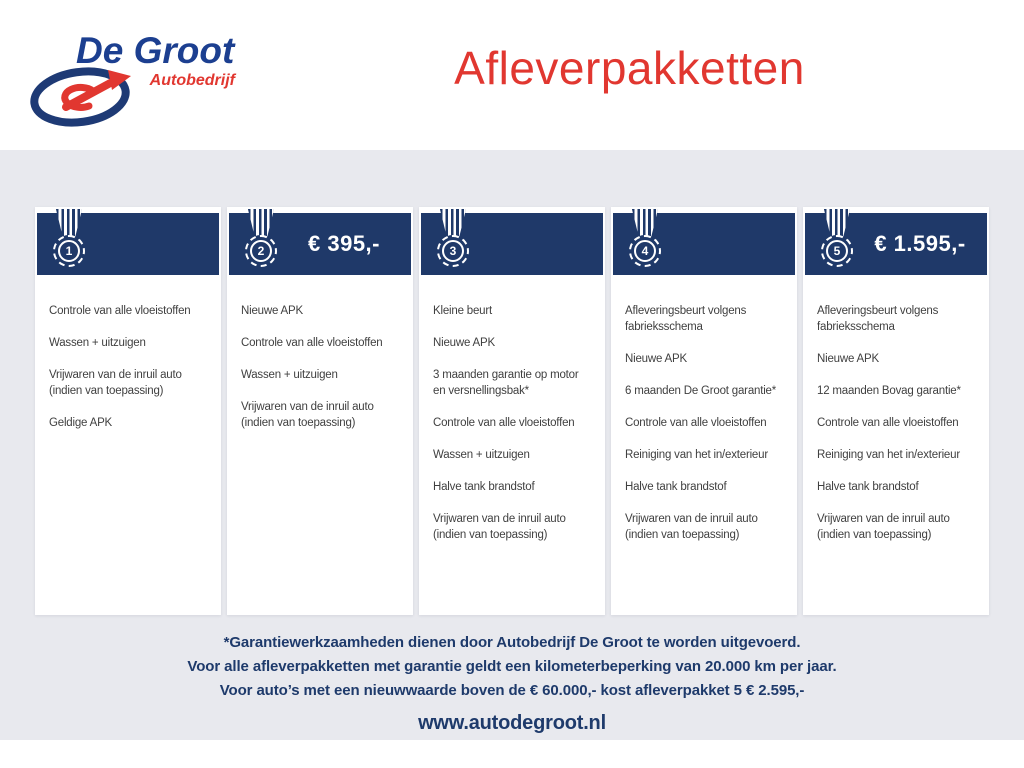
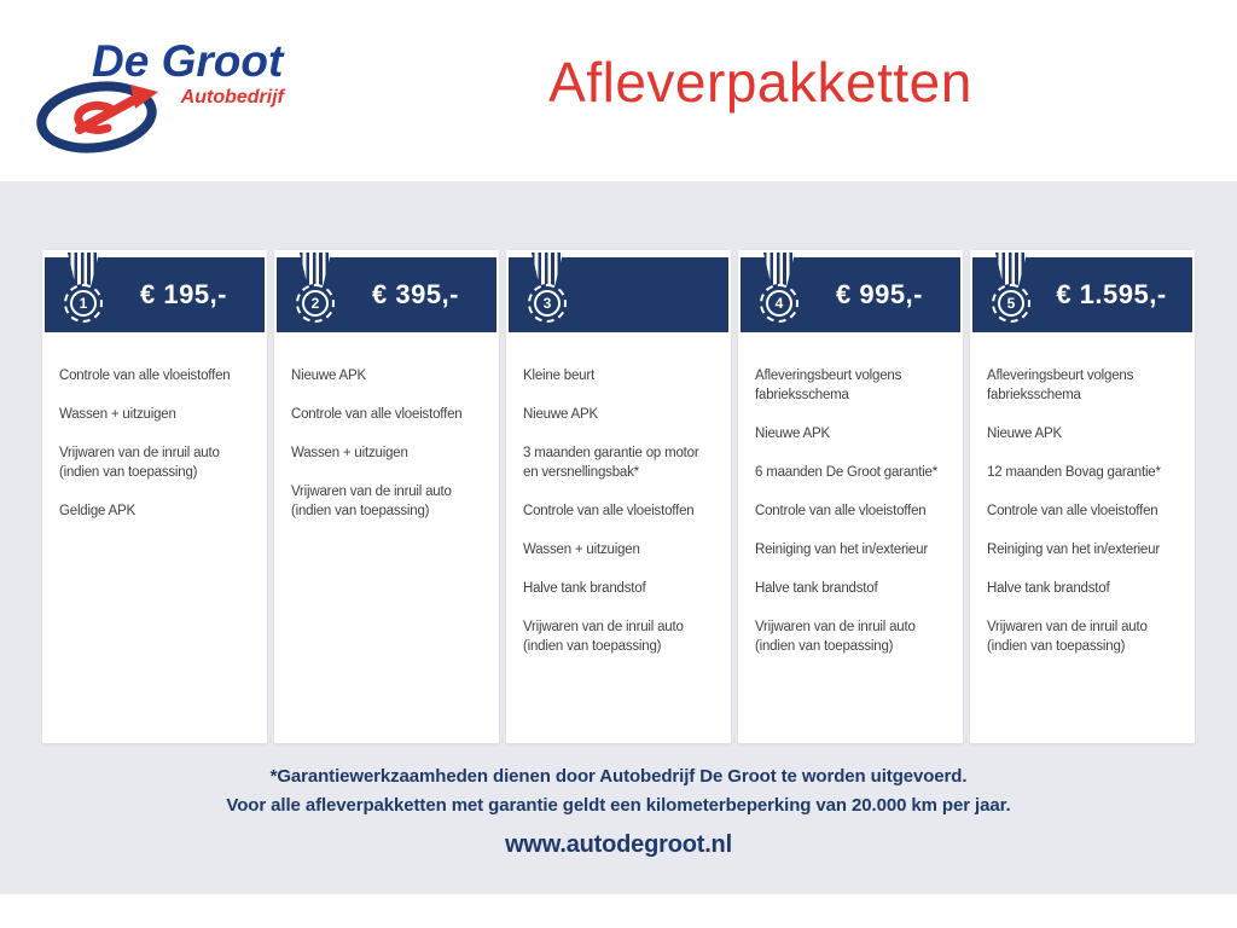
  De Groot
  Autobedrijf
  Afleverpakketten
  1
+ € 195,-
  Controle van alle vloeistoffen
  Wassen + uitzuigen
  Vrijwaren van de inruil auto
  (indien van toepassing)
  Geldige APK
  2
  € 395,-
  Nieuwe APK
  Controle van alle vloeistoffen
  Wassen + uitzuigen
  Vrijwaren van de inruil auto
  (indien van toepassing)
  3
  Kleine beurt
  Nieuwe APK
  3 maanden garantie op motor
  en versnellingsbak*
  Controle van alle vloeistoffen
  Wassen + uitzuigen
  Halve tank brandstof
  Vrijwaren van de inruil auto
  (indien van toepassing)
  4
+ € 995,-
  Afleveringsbeurt volgens
  fabrieksschema
  Nieuwe APK
  6 maanden De Groot garantie*
  Controle van alle vloeistoffen
  Reiniging van het in/exterieur
  Halve tank brandstof
  Vrijwaren van de inruil auto
  (indien van toepassing)
  5
  € 1.595,-
  Afleveringsbeurt volgens
  fabrieksschema
  Nieuwe APK
  12 maanden Bovag garantie*
  Controle van alle vloeistoffen
  Reiniging van het in/exterieur
  Halve tank brandstof
  Vrijwaren van de inruil auto
  (indien van toepassing)
  *Garantiewerkzaamheden dienen door Autobedrijf De Groot te worden uitgevoerd.
  Voor alle afleverpakketten met garantie geldt een kilometerbeperking van 20.000 km per jaar.
- Voor auto’s met een nieuwwaarde boven de € 60.000,- kost afleverpakket 5 € 2.595,-
  www.autodegroot.nl
